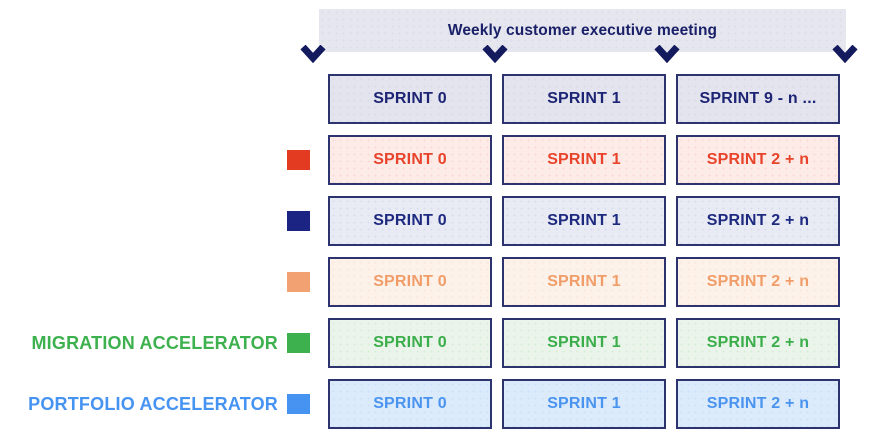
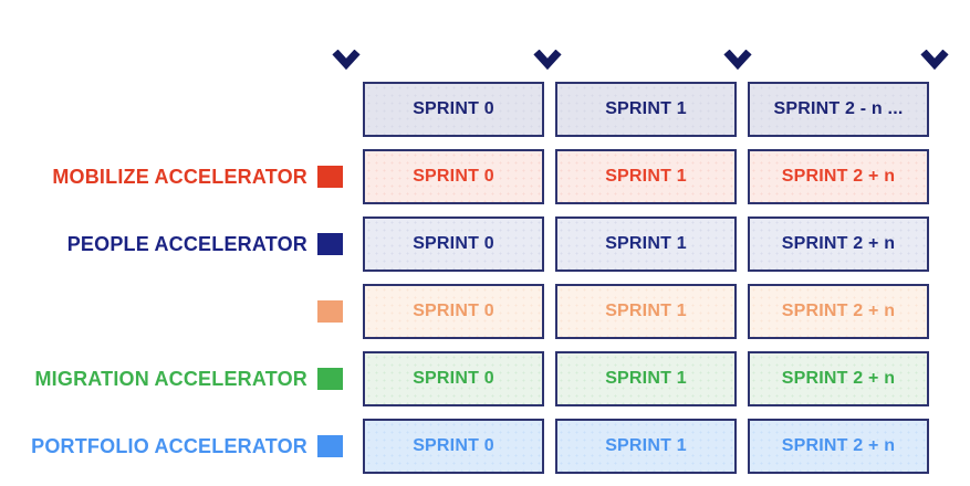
- Weekly customer executive meeting
  SPRINT 0
  SPRINT 1
- SPRINT 9 - n ...
+ SPRINT 2 - n ...
  SPRINT 0
  SPRINT 1
  SPRINT 2 + n
  SPRINT 0
  SPRINT 1
  SPRINT 2 + n
  SPRINT 0
  SPRINT 1
  SPRINT 2 + n
  SPRINT 0
  SPRINT 1
  SPRINT 2 + n
  SPRINT 0
  SPRINT 1
  SPRINT 2 + n
+ MOBILIZE ACCELERATOR
+ PEOPLE ACCELERATOR
  MIGRATION ACCELERATOR
  PORTFOLIO ACCELERATOR
